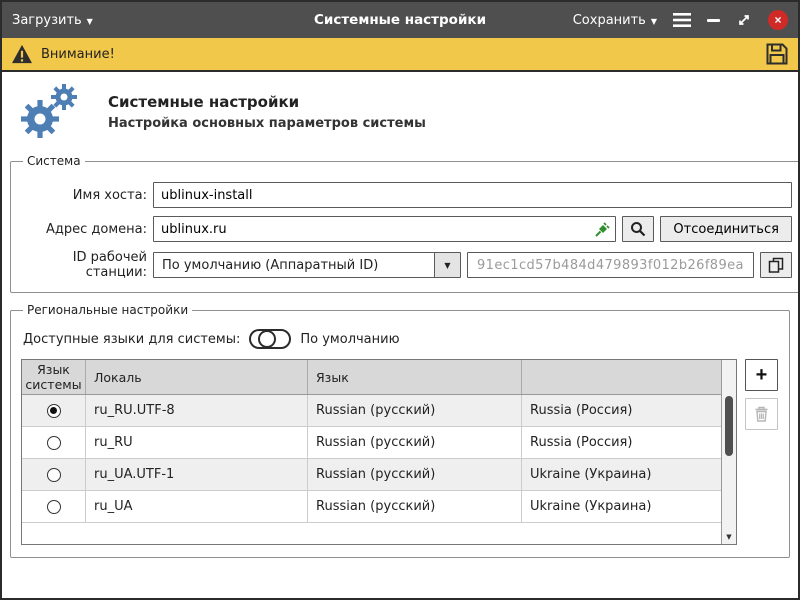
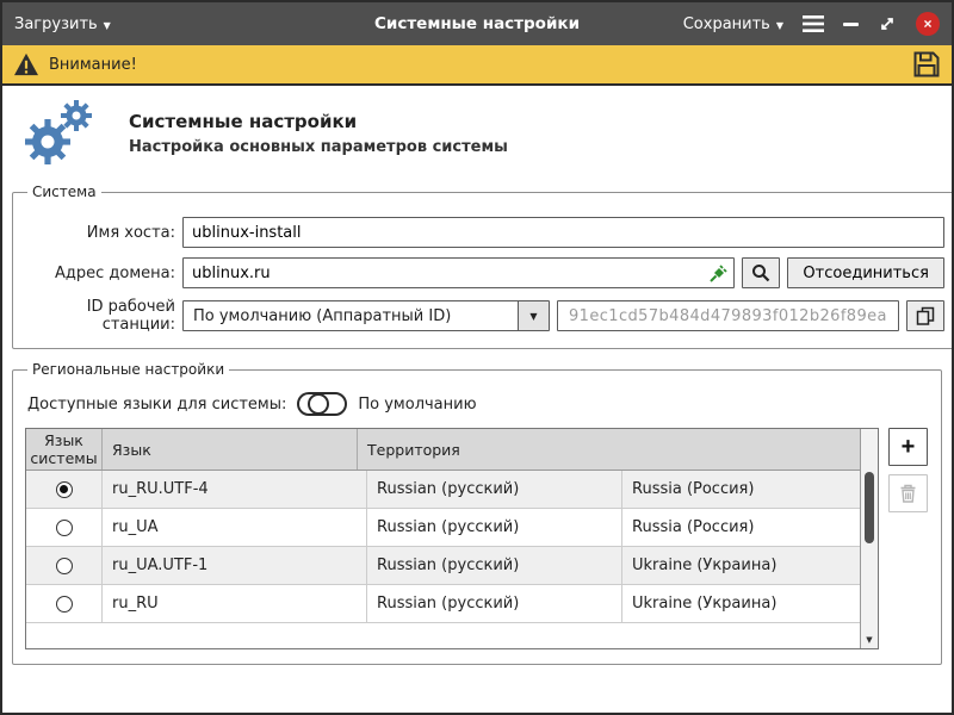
  Загрузить
  ▼
  Системные настройки
  Сохранить
  ▼
  ×
  Внимание!
  Системные настройки
  Настройка основных параметров системы
  Система
  Имя хоста:
  ublinux-install
  Адрес домена:
  ublinux.ru
  Отсоединиться
  ID рабочей станции:
  По умолчанию (Аппаратный ID)
  ▼
  91ec1cd57b484d479893f012b26f89ea
  Региональные настройки
  Доступные языки для системы:
  По умолчанию
  Язык системы
- Локаль
  Язык
+ Территория
- ru_RU.UTF-8
+ ru_RU.UTF-4
  Russian (русский)
  Russia (Россия)
- ru_RU
+ ru_UA
  Russian (русский)
  Russia (Россия)
  ru_UA.UTF-1
  Russian (русский)
  Ukraine (Украина)
- ru_UA
+ ru_RU
  Russian (русский)
  Ukraine (Украина)
  ▼
  +
